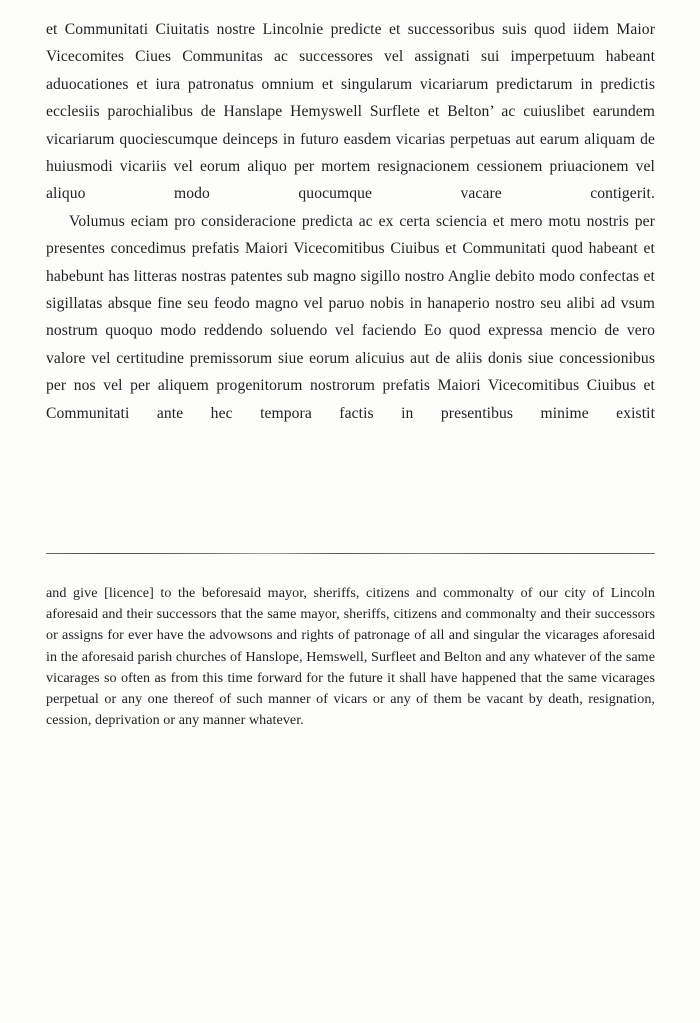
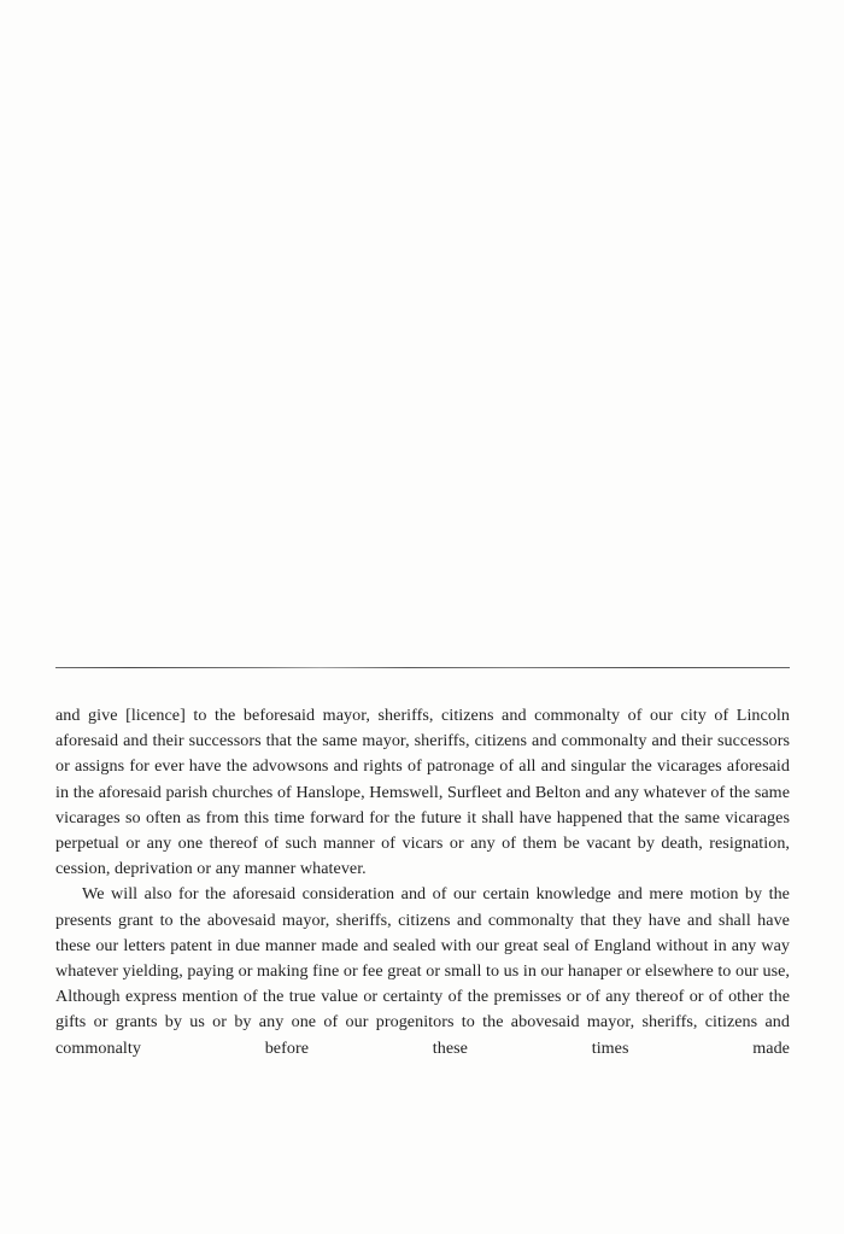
- et Communitati Ciuitatis nostre Lincolnie predicte et successoribus suis quod iidem Maior Vicecomites Ciues Communitas ac successores vel assignati sui imperpetuum habeant aduocationes et iura patronatus omnium et singularum vicariarum predictarum in predictis ecclesiis parochialibus de Hanslape Hemyswell Surflete et Belton’ ac cuiuslibet earundem vicariarum quociescumque deinceps in futuro easdem vicarias perpetuas aut earum aliquam de huiusmodi vicariis vel eorum aliquo per mortem resignacionem cessionem priuacionem vel aliquo modo quocumque vacare contigerit.
- Volumus eciam pro consideracione predicta ac ex certa sciencia et mero motu nostris per presentes concedimus prefatis Maiori Vicecomitibus Ciuibus et Communitati quod habeant et habebunt has litteras nostras patentes sub magno sigillo nostro Anglie debito modo confectas et sigillatas absque fine seu feodo magno vel paruo nobis in hanaperio nostro seu alibi ad vsum nostrum quoquo modo reddendo soluendo vel faciendo Eo quod expressa mencio de vero valore vel certitudine premissorum siue eorum alicuius aut de aliis donis siue concessionibus per nos vel per aliquem progenitorum nostrorum prefatis Maiori Vicecomitibus Ciuibus et Communitati ante hec tempora factis in presentibus minime existit
  and give [licence] to the beforesaid mayor, sheriffs, citizens and commonalty of our city of Lincoln aforesaid and their successors that the same mayor, sheriffs, citizens and commonalty and their successors or assigns for ever have the advowsons and rights of patronage of all and singular the vicarages aforesaid in the aforesaid parish churches of Hanslope, Hemswell, Surfleet and Belton and any whatever of the same vicarages so often as from this time forward for the future it shall have happened that the same vicarages perpetual or any one thereof of such manner of vicars or any of them be vacant by death, resignation, cession, deprivation or any manner whatever.
+ We will also for the aforesaid consideration and of our certain knowledge and mere motion by the presents grant to the abovesaid mayor, sheriffs, citizens and commonalty that they have and shall have these our letters patent in due manner made and sealed with our great seal of England without in any way whatever yielding, paying or making fine or fee great or small to us in our hanaper or elsewhere to our use, Although express mention of the true value or certainty of the premisses or of any thereof or of other the gifts or grants by us or by any one of our progenitors to the abovesaid mayor, sheriffs, citizens and commonalty before these times made
